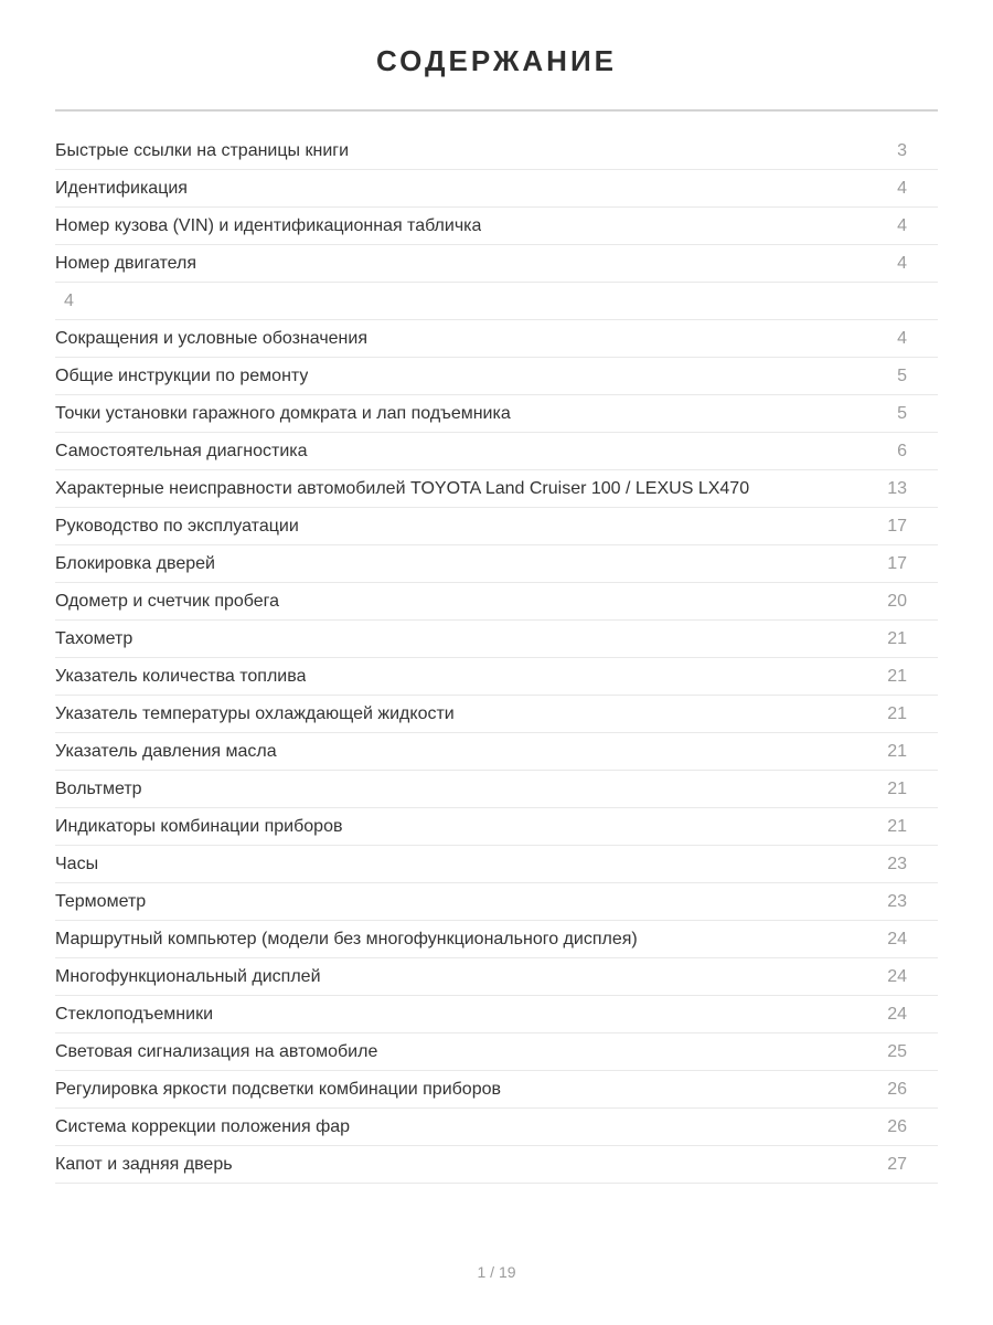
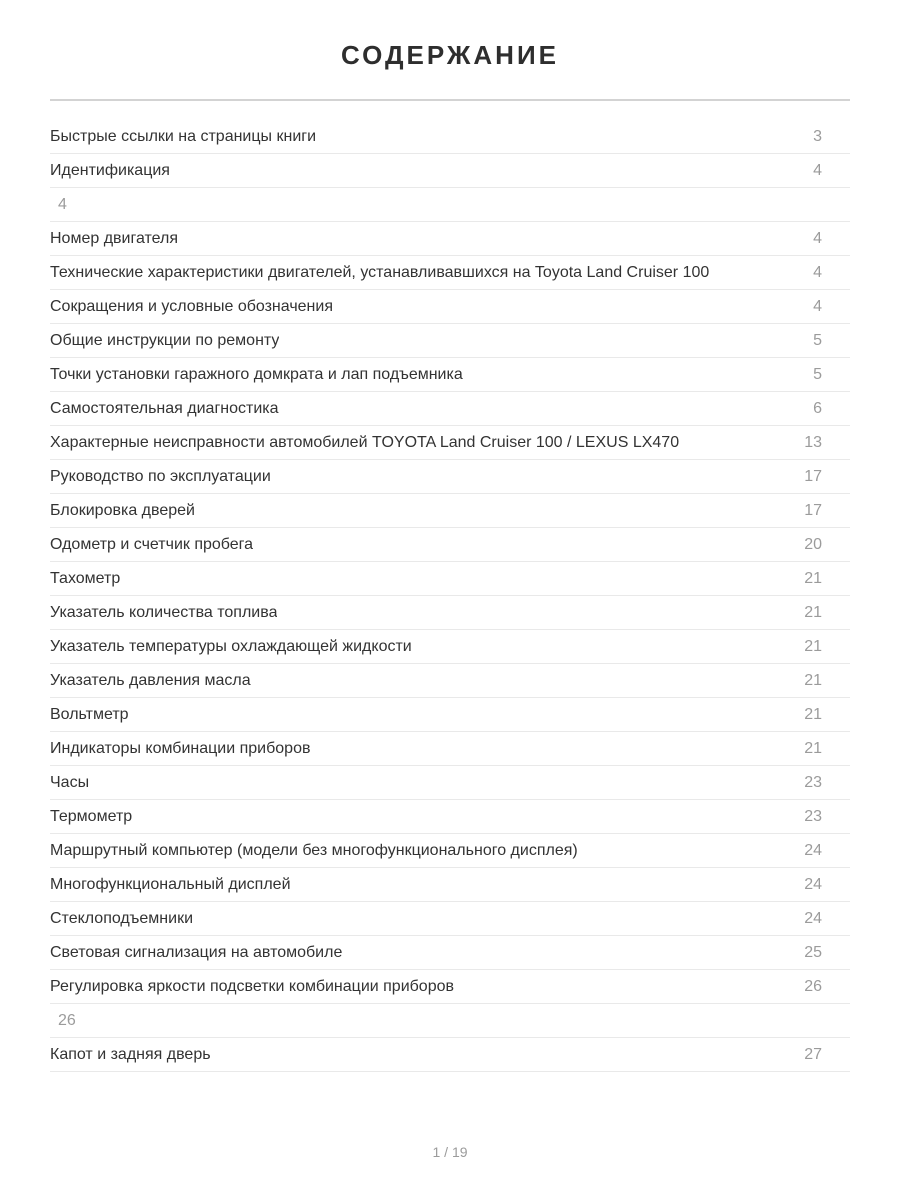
  СОДЕРЖАНИЕ
  Быстрые ссылки на страницы книги
  3
  Идентификация
  4
- Номер кузова (VIN) и идентификационная табличка
  4
  Номер двигателя
  4
+ Технические характеристики двигателей, устанавливавшихся на Toyota Land Cruiser 100
  4
  Сокращения и условные обозначения
  4
  Общие инструкции по ремонту
  5
  Точки установки гаражного домкрата и лап подъемника
  5
  Самостоятельная диагностика
  6
  Характерные неисправности автомобилей TOYOTA Land Cruiser 100 / LEXUS LX470
  13
  Руководство по эксплуатации
  17
  Блокировка дверей
  17
  Одометр и счетчик пробега
  20
  Тахометр
  21
  Указатель количества топлива
  21
  Указатель температуры охлаждающей жидкости
  21
  Указатель давления масла
  21
  Вольтметр
  21
  Индикаторы комбинации приборов
  21
  Часы
  23
  Термометр
  23
  Маршрутный компьютер (модели без многофункционального дисплея)
  24
  Многофункциональный дисплей
  24
  Стеклоподъемники
  24
  Световая сигнализация на автомобиле
  25
  Регулировка яркости подсветки комбинации приборов
  26
- Система коррекции положения фар
  26
  Капот и задняя дверь
  27
  1 / 19
